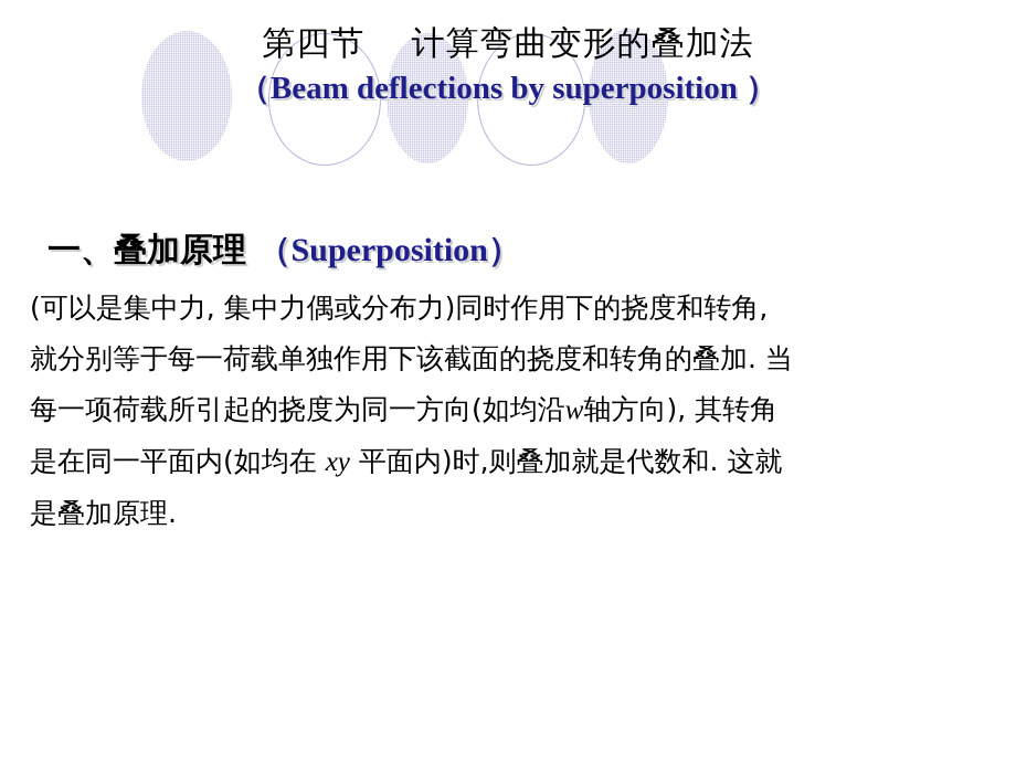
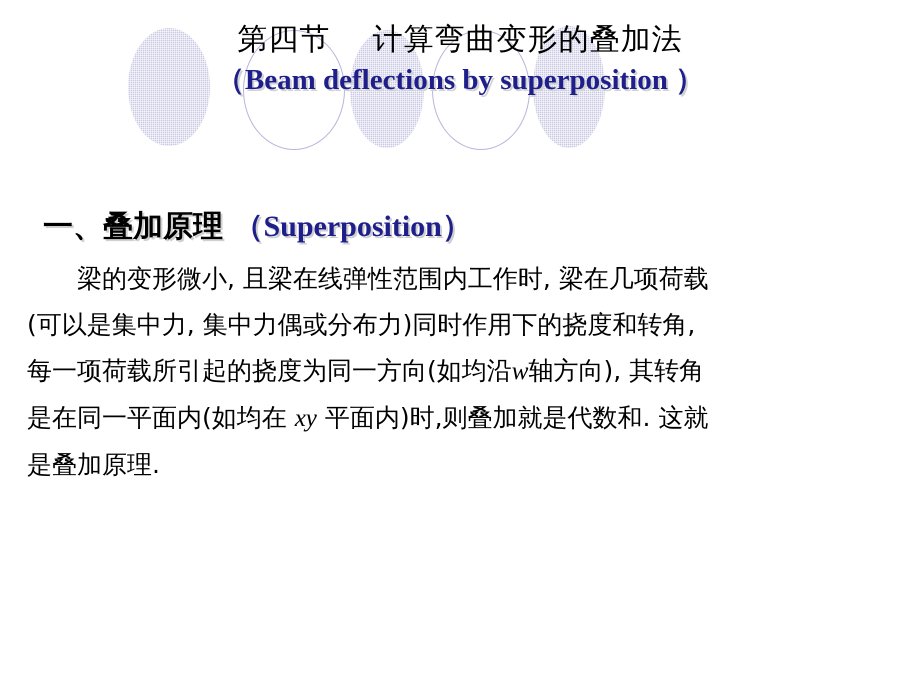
  第四节 计算弯曲变形的叠加法
  （Beam deflections by superposition ）
  一、叠加原理 （Superposition）
+ 梁的变形微小, 且梁在线弹性范围内工作时, 梁在几项荷载
  (可以是集中力, 集中力偶或分布力)同时作用下的挠度和转角,
- 就分别等于每一荷载单独作用下该截面的挠度和转角的叠加. 当
  每一项荷载所引起的挠度为同一方向(如均沿w轴方向), 其转角
  是在同一平面内(如均在 xy 平面内)时,则叠加就是代数和. 这就
  是叠加原理.
